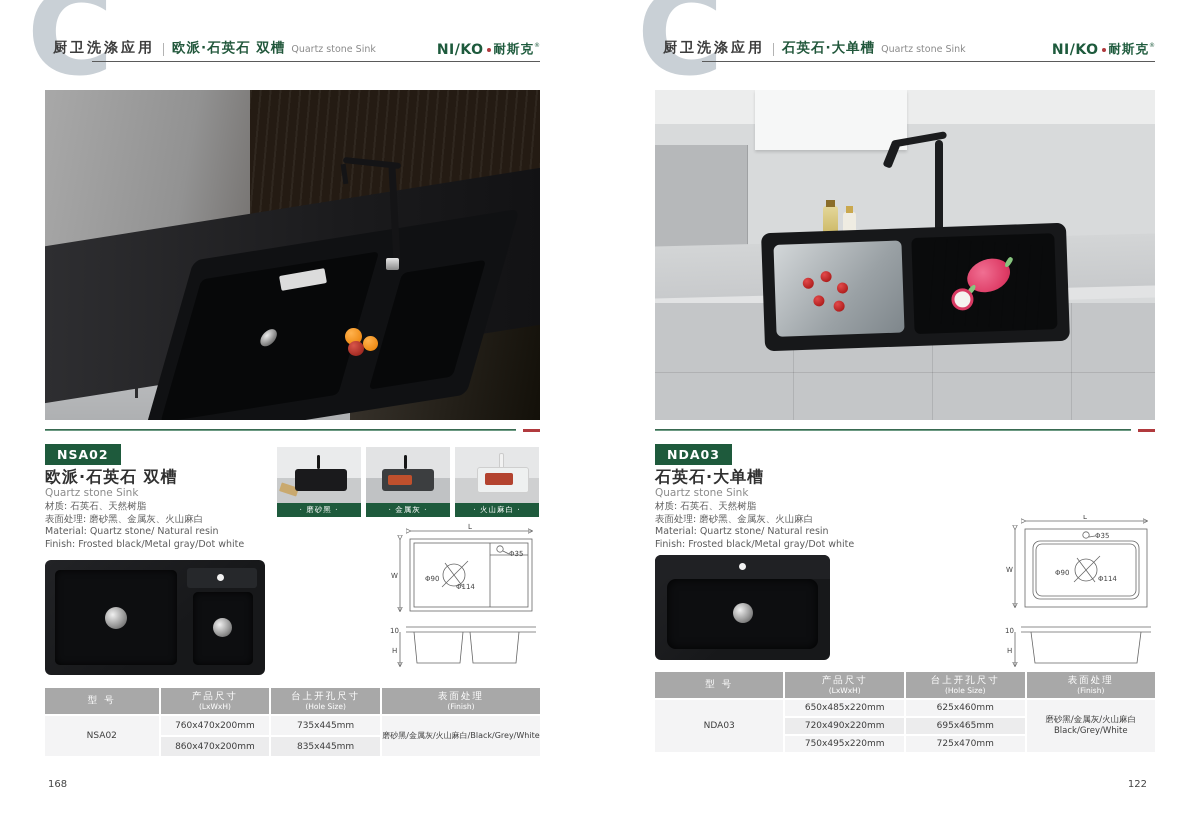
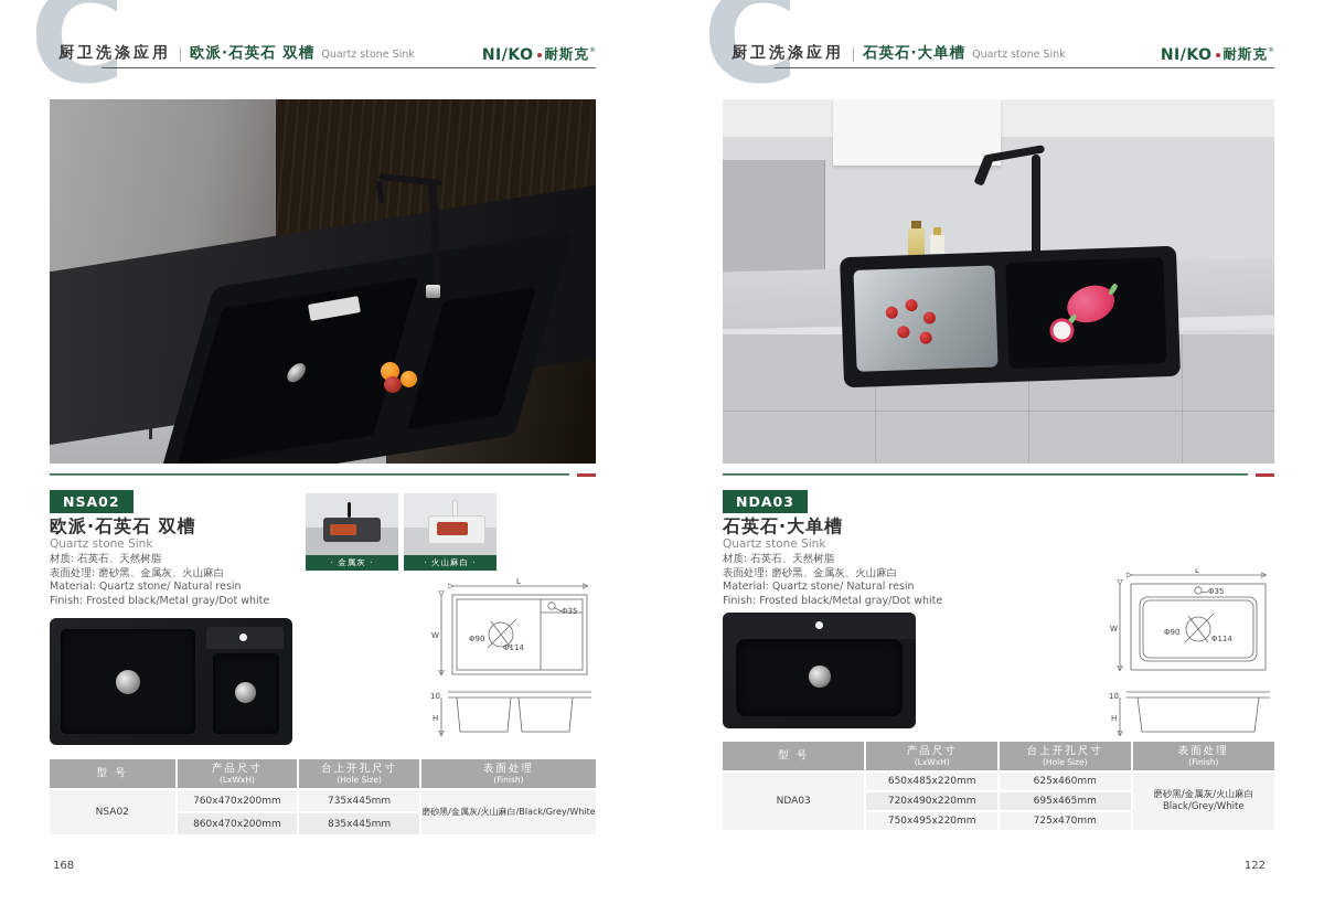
  C
  厨卫洗涤应用
  欧派·石英石 双槽
  Quartz stone Sink
  NI/KO
  耐斯克
  NSA02
  欧派·石英石 双槽
  Quartz stone Sink
  材质: 石英石、天然树脂
  表面处理: 磨砂黑、金属灰、火山麻白
  Material: Quartz stone/ Natural resin
  Finish: Frosted black/Metal gray/Dot white
- · 磨砂黑 ·
  · 金属灰 ·
  · 火山麻白 ·
  Φ35
  Φ90
  Φ114
  L
  W
  10
  H
  型 号
  产品尺寸
  (LxWxH)
  台上开孔尺寸
  (Hole Size)
  表面处理
  (Finish)
  NSA02
  760x470x200mm
  735x445mm
  磨砂黑/金属灰/火山麻白/Black/Grey/White
  860x470x200mm
  835x445mm
  168
  C
  厨卫洗涤应用
  石英石·大单槽
  Quartz stone Sink
  NI/KO
  耐斯克
  NDA03
  石英石·大单槽
  Quartz stone Sink
  材质: 石英石、天然树脂
  表面处理: 磨砂黑、金属灰、火山麻白
  Material: Quartz stone/ Natural resin
  Finish: Frosted black/Metal gray/Dot white
  Φ35
  Φ90
  Φ114
  L
  W
  10
  H
  型 号
  产品尺寸
  (LxWxH)
  台上开孔尺寸
  (Hole Size)
  表面处理
  (Finish)
  NDA03
  650x485x220mm
  625x460mm
  磨砂黑/金属灰/火山麻白
  Black/Grey/White
  720x490x220mm
  695x465mm
  750x495x220mm
  725x470mm
  122
